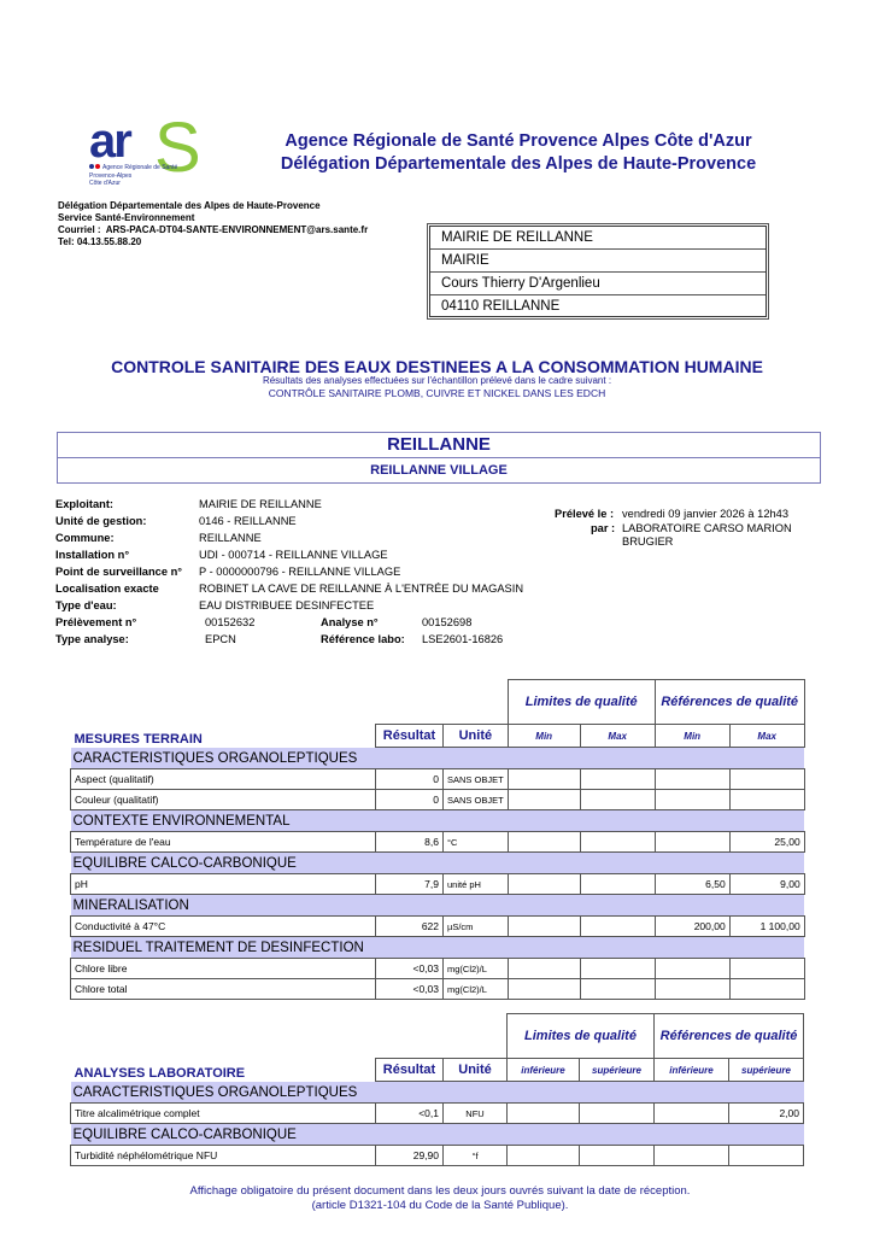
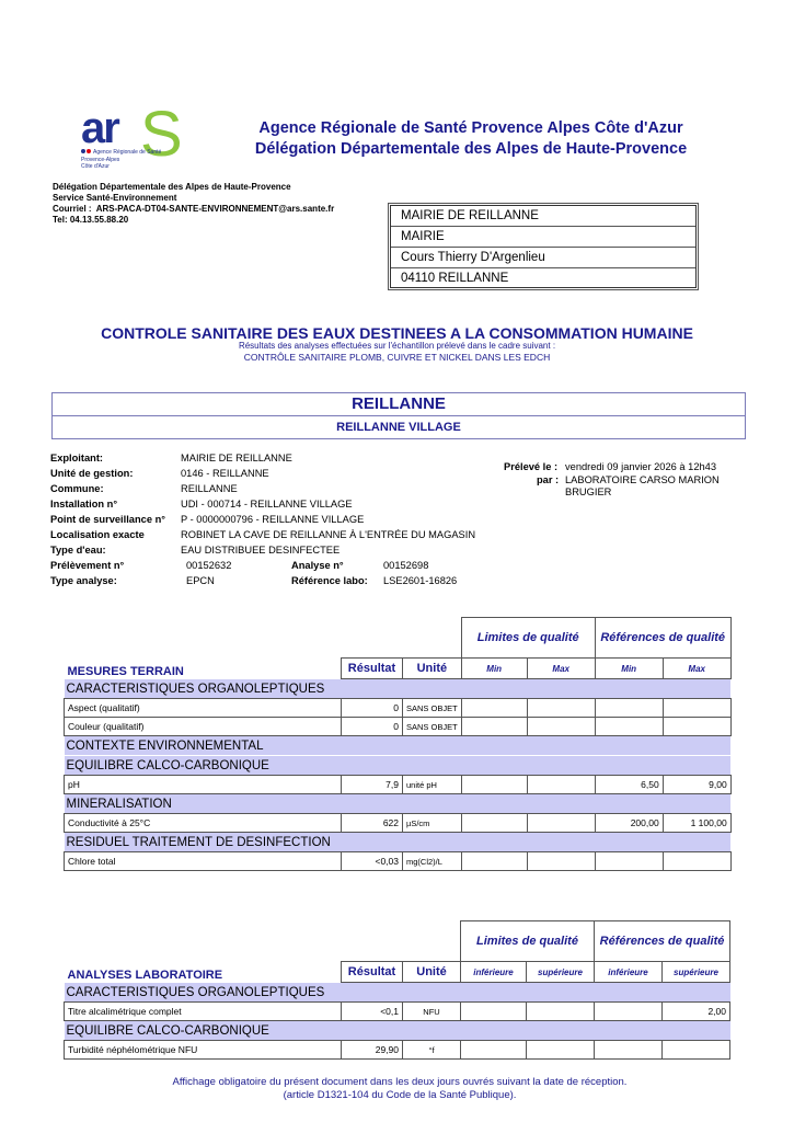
  ar
  S
  Agence Régionale de Santé Provence Alpes Côte d'Azur
  Délégation Départementale des Alpes de Haute-Provence
  Délégation Départementale des Alpes de Haute-Provence
  Service Santé-Environnement
  Courriel : ARS-PACA-DT04-SANTE-ENVIRONNEMENT@ars.sante.fr
  Tel: 04.13.55.88.20
  MAIRIE DE REILLANNE
  MAIRIE
  Cours Thierry D'Argenlieu
  04110 REILLANNE
  CONTROLE SANITAIRE DES EAUX DESTINEES A LA CONSOMMATION HUMAINE
  Résultats des analyses effectuées sur l'échantillon prélevé dans le cadre suivant :
  CONTRÔLE SANITAIRE PLOMB, CUIVRE ET NICKEL DANS LES EDCH
  REILLANNE
  REILLANNE VILLAGE
  Exploitant:
  MAIRIE DE REILLANNE
  Unité de gestion:
  0146 - REILLANNE
  Commune:
  REILLANNE
  Installation n°
  UDI - 000714 - REILLANNE VILLAGE
  Point de surveillance n°
  P - 0000000796 - REILLANNE VILLAGE
  Localisation exacte
  ROBINET LA CAVE DE REILLANNE À L'ENTRÉE DU MAGASIN
  Type d'eau:
  EAU DISTRIBUEE DESINFECTEE
  Prélèvement n°
  00152632
  Analyse n°
  00152698
  Type analyse:
  EPCN
  Référence labo:
  LSE2601-16826
  Prélevé le :
  vendredi 09 janvier 2026 à 12h43
  par :
  LABORATOIRE CARSO MARION BRUGIER
  	Limites de qualité	Références de qualité
  MESURES TERRAIN	Résultat	Unité	Min	Max	Min	Max
  CARACTERISTIQUES ORGANOLEPTIQUES
  Aspect (qualitatif)	0	SANS OBJET
  Couleur (qualitatif)	0	SANS OBJET
  CONTEXTE ENVIRONNEMENTAL
- Température de l'eau	8,6	°C				25,00
  EQUILIBRE CALCO-CARBONIQUE
  pH	7,9	unité pH			6,50	9,00
  MINERALISATION
- Conductivité à 47°C	622	µS/cm			200,00	1 100,00
+ Conductivité à 25°C	622	µS/cm			200,00	1 100,00
  RESIDUEL TRAITEMENT DE DESINFECTION
- Chlore libre	<0,03	mg(Cl2)/L
  Chlore total	<0,03	mg(Cl2)/L
  	Limites de qualité	Références de qualité
  ANALYSES LABORATOIRE	Résultat	Unité	inférieure	supérieure	inférieure	supérieure
  CARACTERISTIQUES ORGANOLEPTIQUES
  Titre alcalimétrique complet	<0,1	NFU				2,00
  EQUILIBRE CALCO-CARBONIQUE
  Turbidité néphélométrique NFU	29,90	°f
  Affichage obligatoire du présent document dans les deux jours ouvrés suivant la date de réception.
  (article D1321-104 du Code de la Santé Publique).
